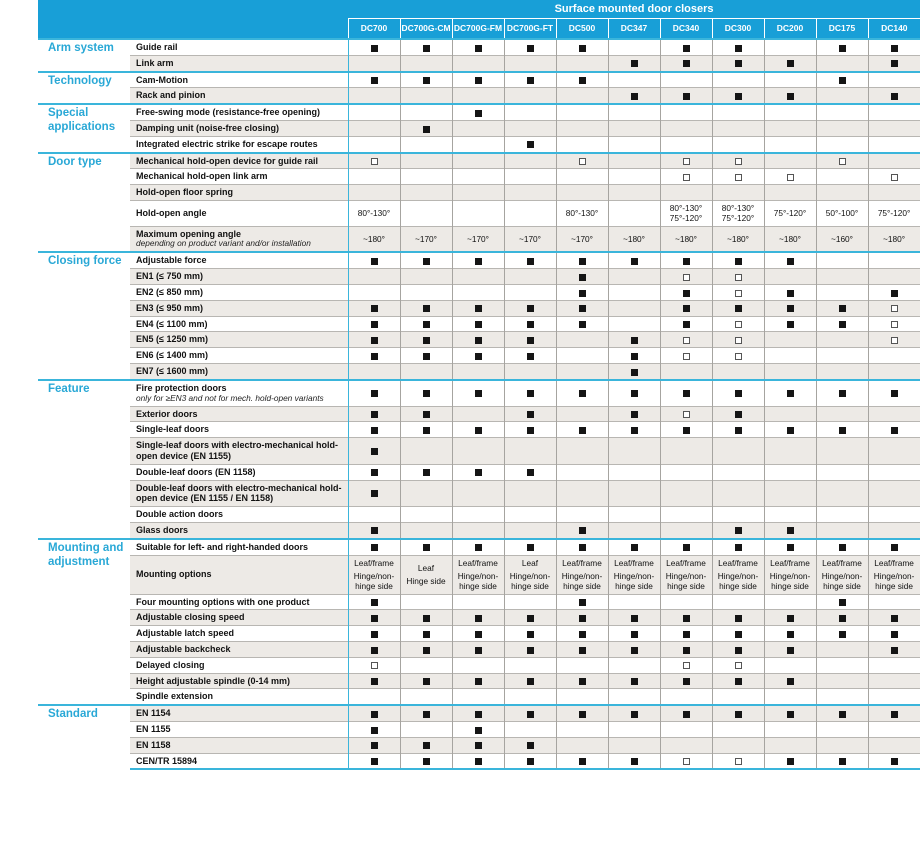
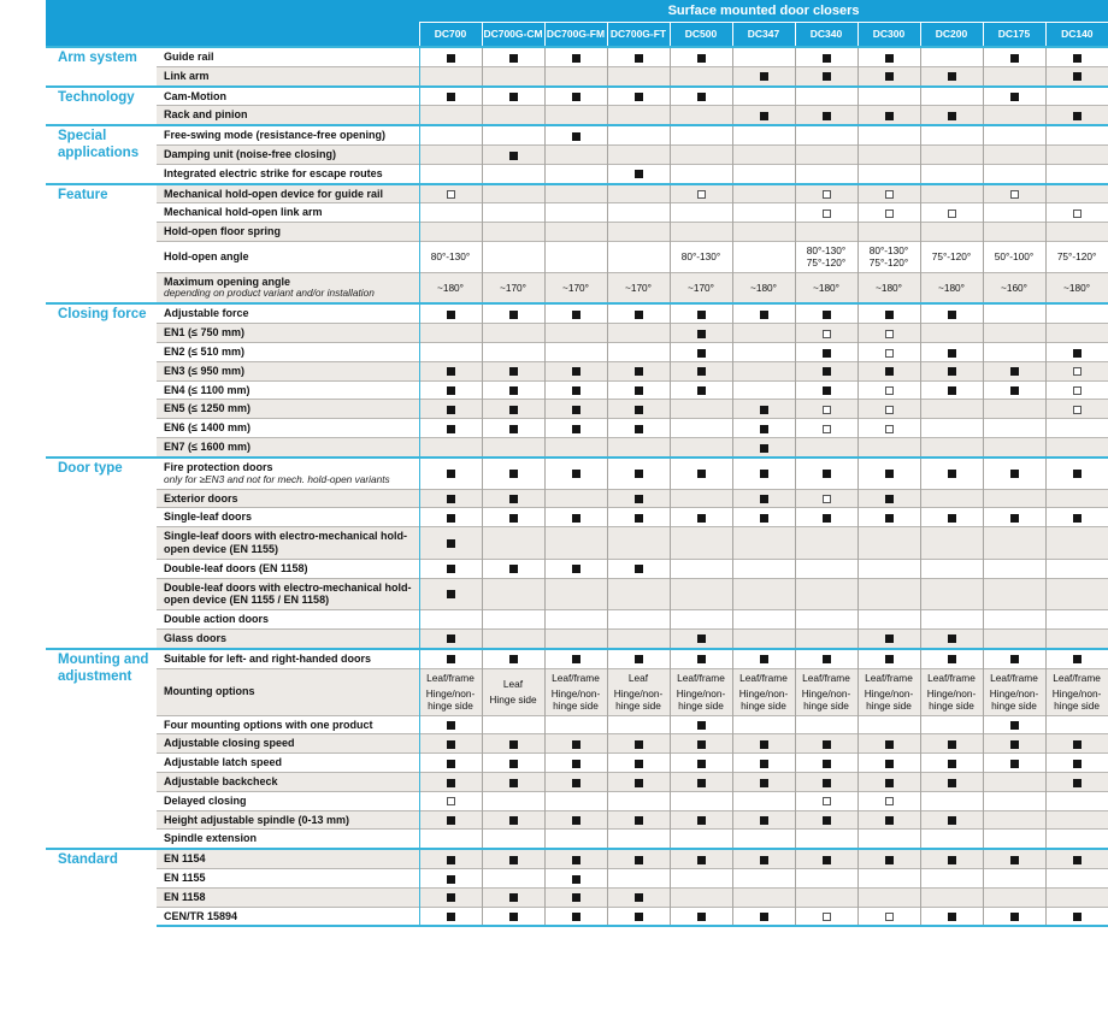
  	Surface mounted door closers
  DC700	DC700G-CM	DC700G-FM	DC700G-FT	DC500	DC347	DC340	DC300	DC200	DC175	DC140
  Arm system	Guide rail
  Link arm
  Technology	Cam-Motion
  Rack and pinion
  Special applications	Free-swing mode (resistance-free opening)
  Damping unit (noise-free closing)
  Integrated electric strike for escape routes
- Door type	Mechanical hold-open device for guide rail
+ Feature	Mechanical hold-open device for guide rail
  Mechanical hold-open link arm
  Hold-open floor spring
  Hold-open angle	80°-130°				80°-130°		80°-130°75°-120°	80°-130°75°-120°	75°-120°	50°-100°	75°-120°
  Maximum opening angledepending on product variant and/or installation	~180°	~170°	~170°	~170°	~170°	~180°	~180°	~180°	~180°	~160°	~180°
  Closing force	Adjustable force
  EN1 (≤ 750 mm)
- EN2 (≤ 850 mm)
+ EN2 (≤ 510 mm)
  EN3 (≤ 950 mm)
  EN4 (≤ 1100 mm)
  EN5 (≤ 1250 mm)
  EN6 (≤ 1400 mm)
  EN7 (≤ 1600 mm)
- Feature	Fire protection doorsonly for ≥EN3 and not for mech. hold-open variants
+ Door type	Fire protection doorsonly for ≥EN3 and not for mech. hold-open variants
  Exterior doors
  Single-leaf doors
  Single-leaf doors with electro-mechanical hold-open device (EN 1155)
  Double-leaf doors (EN 1158)
  Double-leaf doors with electro-mechanical hold-open device (EN 1155 / EN 1158)
  Double action doors
  Glass doors
  Mounting and adjustment	Suitable for left- and right-handed doors
  Mounting options	Leaf/frameHinge/non-hinge side	LeafHinge side	Leaf/frameHinge/non-hinge side	LeafHinge/non-hinge side	Leaf/frameHinge/non-hinge side	Leaf/frameHinge/non-hinge side	Leaf/frameHinge/non-hinge side	Leaf/frameHinge/non-hinge side	Leaf/frameHinge/non-hinge side	Leaf/frameHinge/non-hinge side	Leaf/frameHinge/non-hinge side
  Four mounting options with one product
  Adjustable closing speed
  Adjustable latch speed
  Adjustable backcheck
  Delayed closing
- Height adjustable spindle (0-14 mm)
+ Height adjustable spindle (0-13 mm)
  Spindle extension
  Standard	EN 1154
  EN 1155
  EN 1158
  CEN/TR 15894
